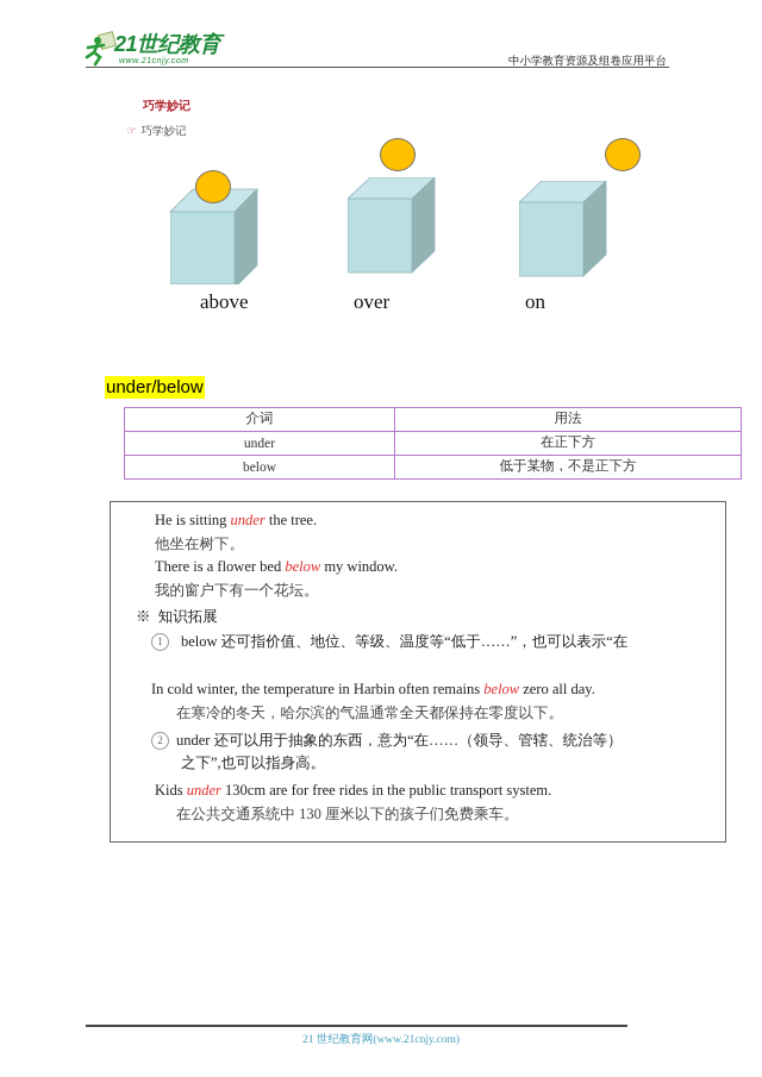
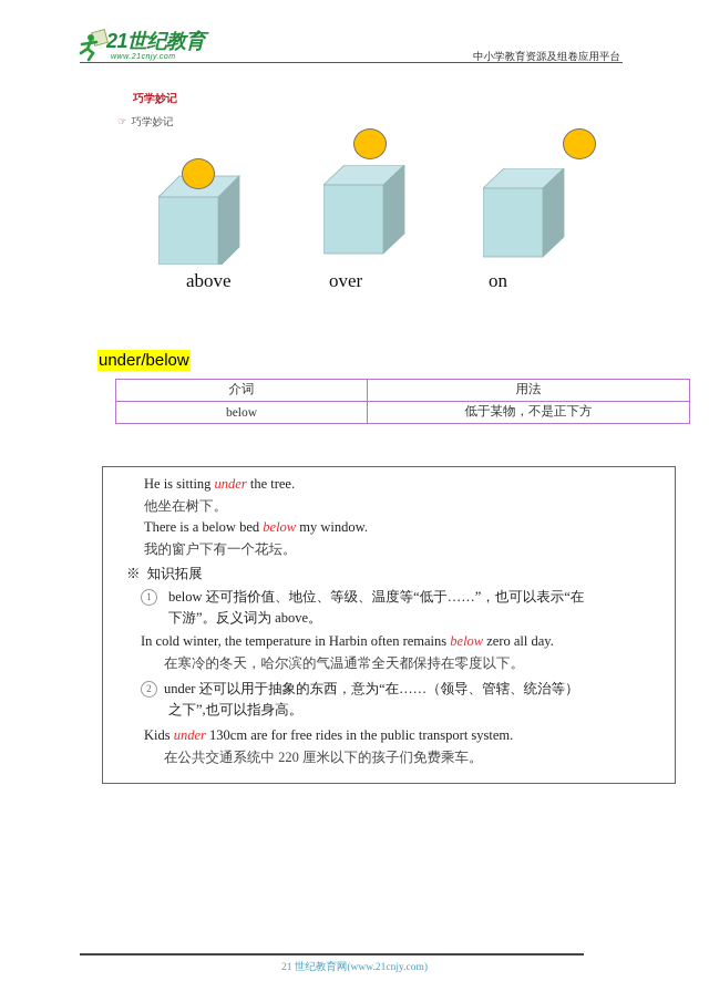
  21世纪教育
  中小学教育资源及组卷应用平台
  巧学妙记
  ☞ 巧学妙记
  above
  over
  on
  under/below
  介词	用法
- under	在正下方
  below	低于某物，不是正下方
  He is sitting under the tree.
  他坐在树下。
- There is a flower bed below my window.
+ There is a below bed below my window.
  我的窗户下有一个花坛。
  ※ 知识拓展
  1 below 还可指价值、地位、等级、温度等“低于……”，也可以表示“在
+ 下游”。反义词为 above。
  In cold winter, the temperature in Harbin often remains below zero all day.
  在寒冷的冬天，哈尔滨的气温通常全天都保持在零度以下。
  2 under 还可以用于抽象的东西，意为“在……（领导、管辖、统治等）
  之下”,也可以指身高。
  Kids under 130cm are for free rides in the public transport system.
- 在公共交通系统中 130 厘米以下的孩子们免费乘车。
+ 在公共交通系统中 220 厘米以下的孩子们免费乘车。
  21 世纪教育网(www.21cnjy.com)
